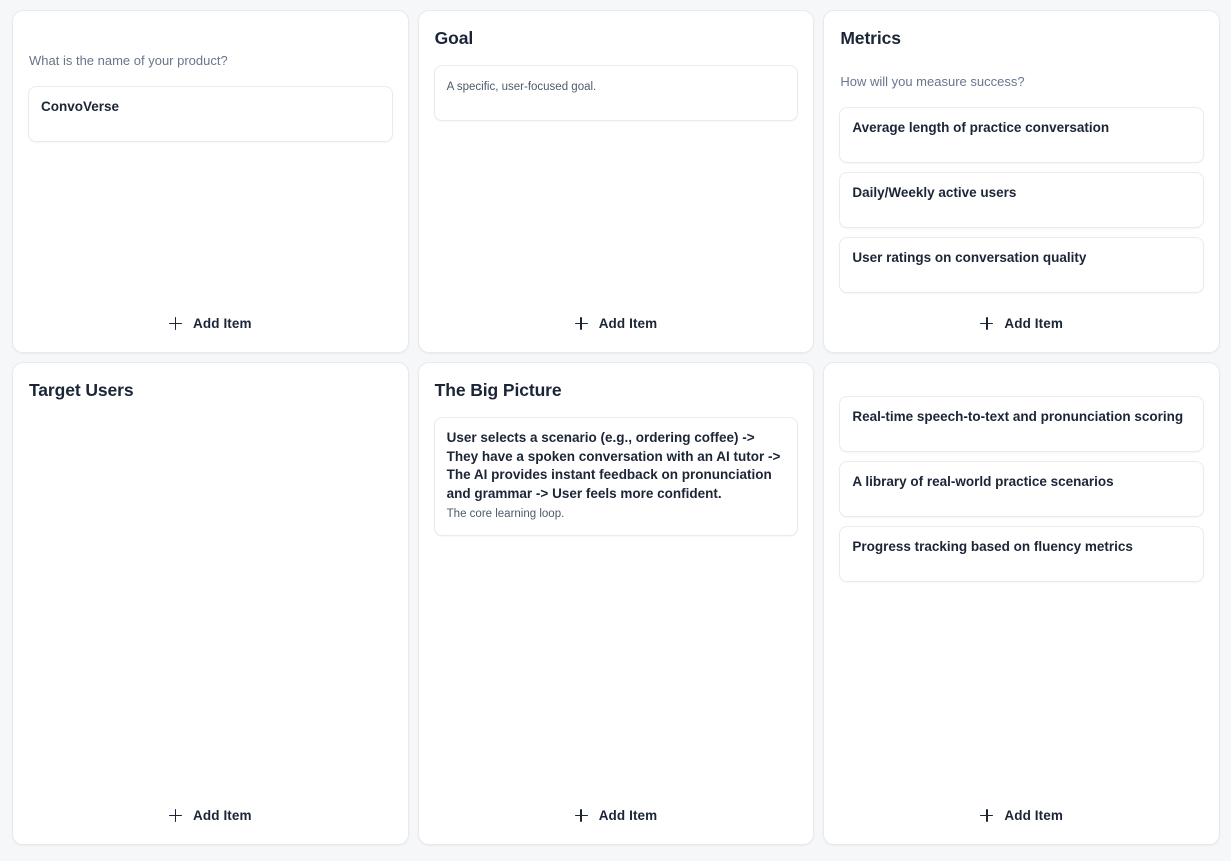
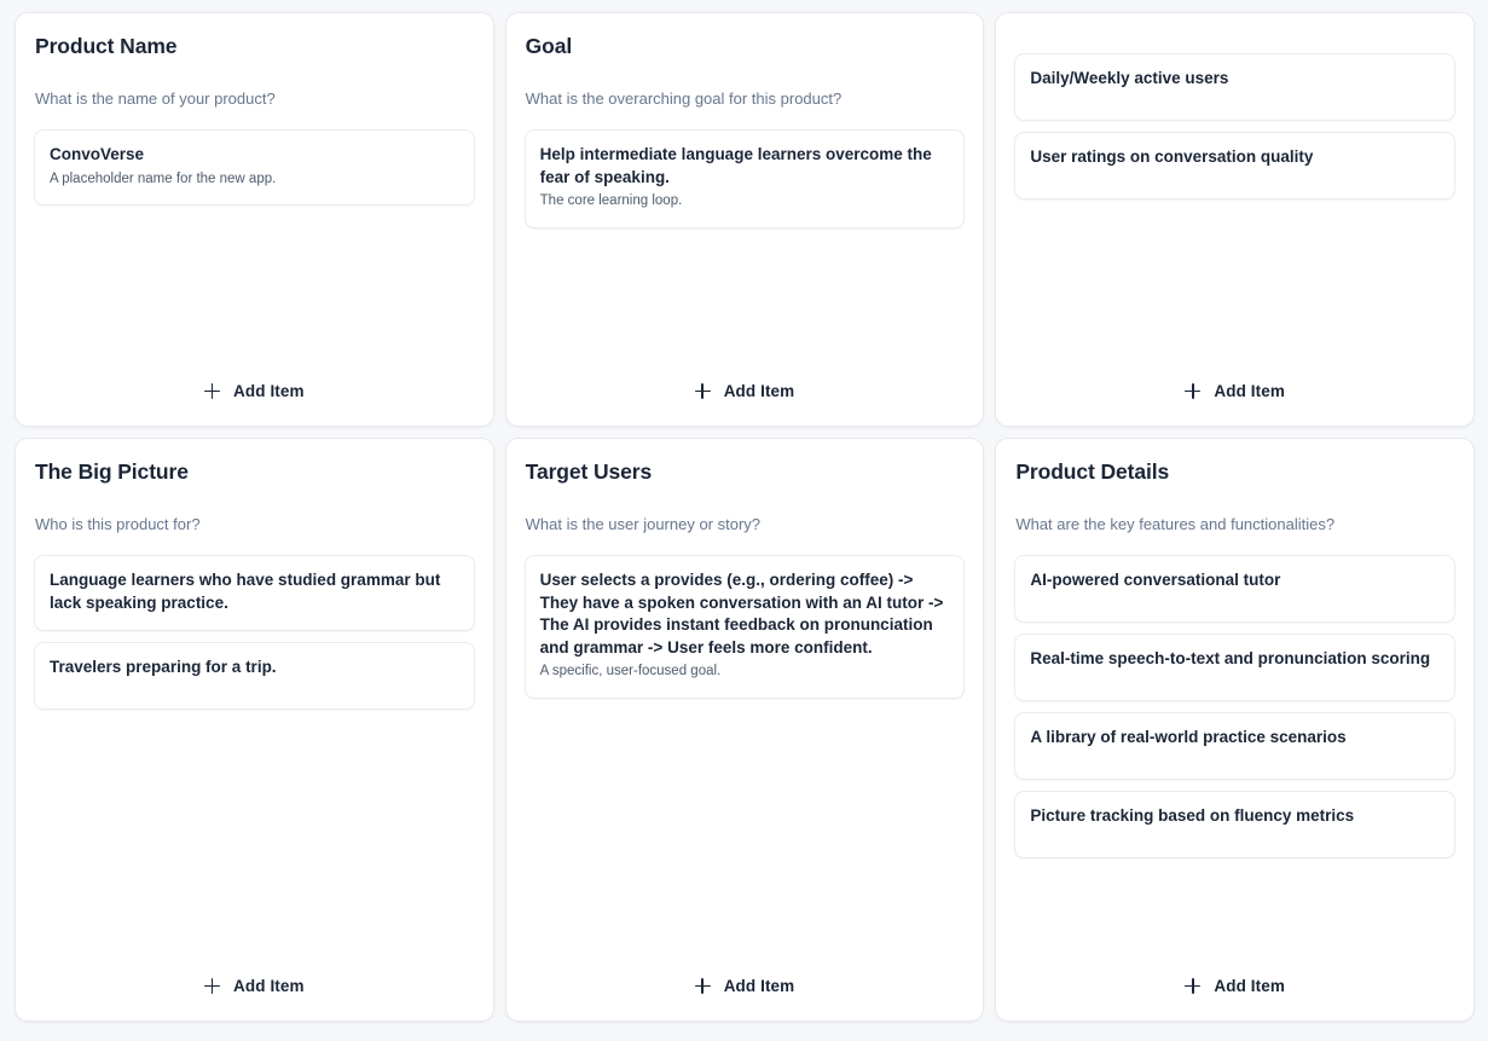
+ Product Name
  What is the name of your product?
  ConvoVerse
+ A placeholder name for the new app.
  Add Item
  Goal
+ What is the overarching goal for this product?
+ Help intermediate language learners overcome the fear of speaking.
- A specific, user-focused goal.
+ The core learning loop.
  Add Item
- Metrics
- How will you measure success?
- Average length of practice conversation
  Daily/Weekly active users
  User ratings on conversation quality
  Add Item
- Target Users
+ The Big Picture
+ Who is this product for?
+ Language learners who have studied grammar but lack speaking practice.
+ Travelers preparing for a trip.
  Add Item
- The Big Picture
+ Target Users
+ What is the user journey or story?
- User selects a scenario (e.g., ordering coffee) -> They have a spoken conversation with an AI tutor -> The AI provides instant feedback on pronunciation and grammar -> User feels more confident.
+ User selects a provides (e.g., ordering coffee) -> They have a spoken conversation with an AI tutor -> The AI provides instant feedback on pronunciation and grammar -> User feels more confident.
- The core learning loop.
+ A specific, user-focused goal.
  Add Item
+ Product Details
+ What are the key features and functionalities?
+ AI-powered conversational tutor
  Real-time speech-to-text and pronunciation scoring
  A library of real-world practice scenarios
- Progress tracking based on fluency metrics
+ Picture tracking based on fluency metrics
  Add Item
